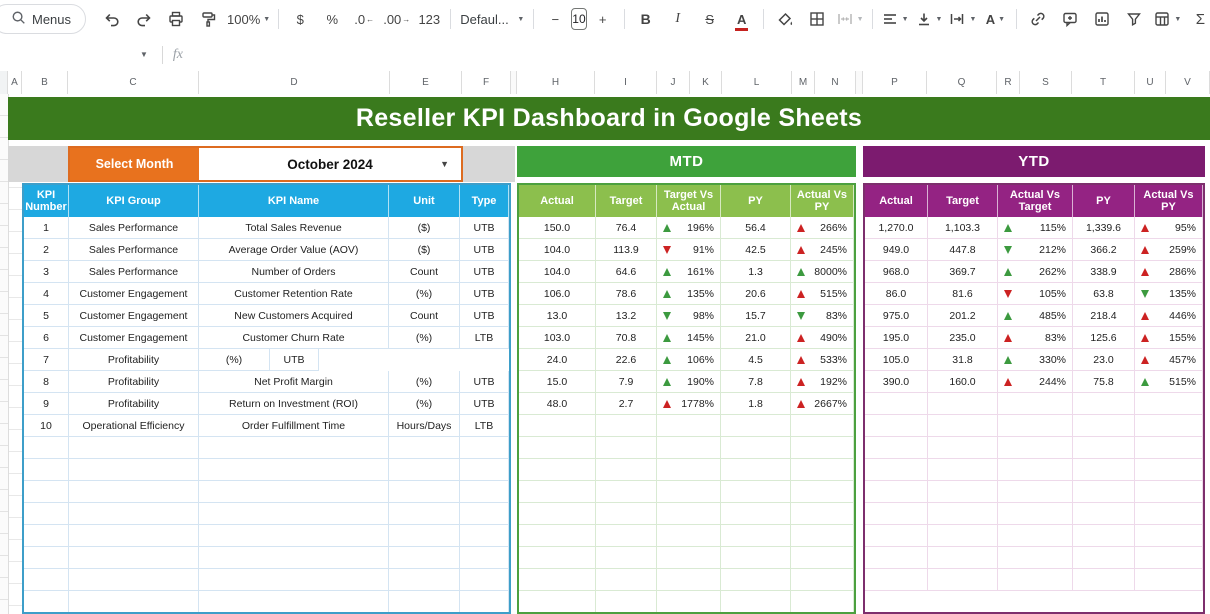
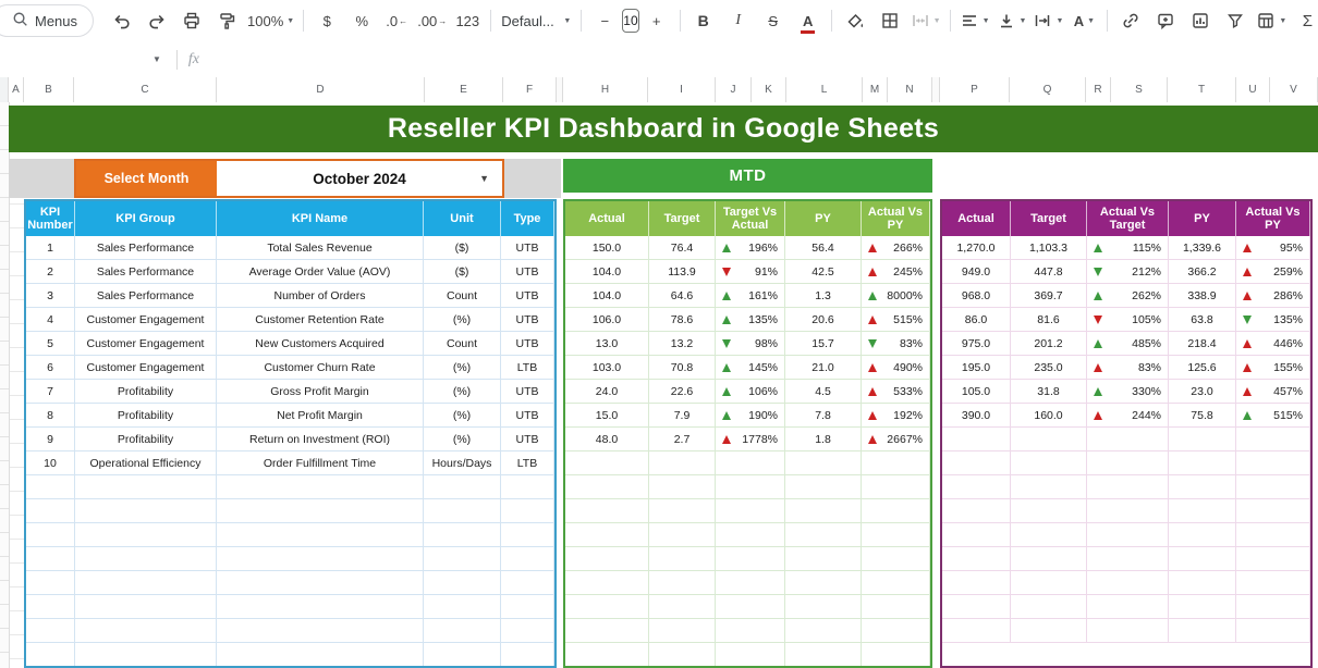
  Menus
  100%
  $
  %
  .0
  ←
  .00
  →
  123
  Defaul...
  −
  10
  +
  B
  I
  S
  A
  A
  Σ
  ▼
  fx
  A
  B
  C
  D
  E
  F
  H
  I
  J
  K
  L
  M
  N
  P
  Q
  R
  S
  T
  U
  V
  Reseller KPI Dashboard in Google Sheets
  Select Month
  October 2024
  ▼
  MTD
- YTD
  KPI Number
  KPI Group
  KPI Name
  Unit
  Type
  1
  Sales Performance
  Total Sales Revenue
  ($)
  UTB
  2
  Sales Performance
  Average Order Value (AOV)
  ($)
  UTB
  3
  Sales Performance
  Number of Orders
  Count
  UTB
  4
  Customer Engagement
  Customer Retention Rate
  (%)
  UTB
  5
  Customer Engagement
  New Customers Acquired
  Count
  UTB
  6
  Customer Engagement
  Customer Churn Rate
  (%)
  LTB
  7
  Profitability
+ Gross Profit Margin
  (%)
  UTB
  8
  Profitability
  Net Profit Margin
  (%)
  UTB
  9
  Profitability
  Return on Investment (ROI)
  (%)
  UTB
  10
  Operational Efficiency
  Order Fulfillment Time
  Hours/Days
  LTB
  Actual
  Target
  Target Vs Actual
  PY
  Actual Vs PY
  150.0
  76.4
  196%
  56.4
  266%
  104.0
  113.9
  91%
  42.5
  245%
  104.0
  64.6
  161%
  1.3
  8000%
  106.0
  78.6
  135%
  20.6
  515%
  13.0
  13.2
  98%
  15.7
  83%
  103.0
  70.8
  145%
  21.0
  490%
  24.0
  22.6
  106%
  4.5
  533%
  15.0
  7.9
  190%
  7.8
  192%
  48.0
  2.7
  1778%
  1.8
  2667%
  Actual
  Target
  Actual Vs Target
  PY
  Actual Vs PY
  1,270.0
  1,103.3
  115%
  1,339.6
  95%
  949.0
  447.8
  212%
  366.2
  259%
  968.0
  369.7
  262%
  338.9
  286%
  86.0
  81.6
  105%
  63.8
  135%
  975.0
  201.2
  485%
  218.4
  446%
  195.0
  235.0
  83%
  125.6
  155%
  105.0
  31.8
  330%
  23.0
  457%
  390.0
  160.0
  244%
  75.8
  515%
